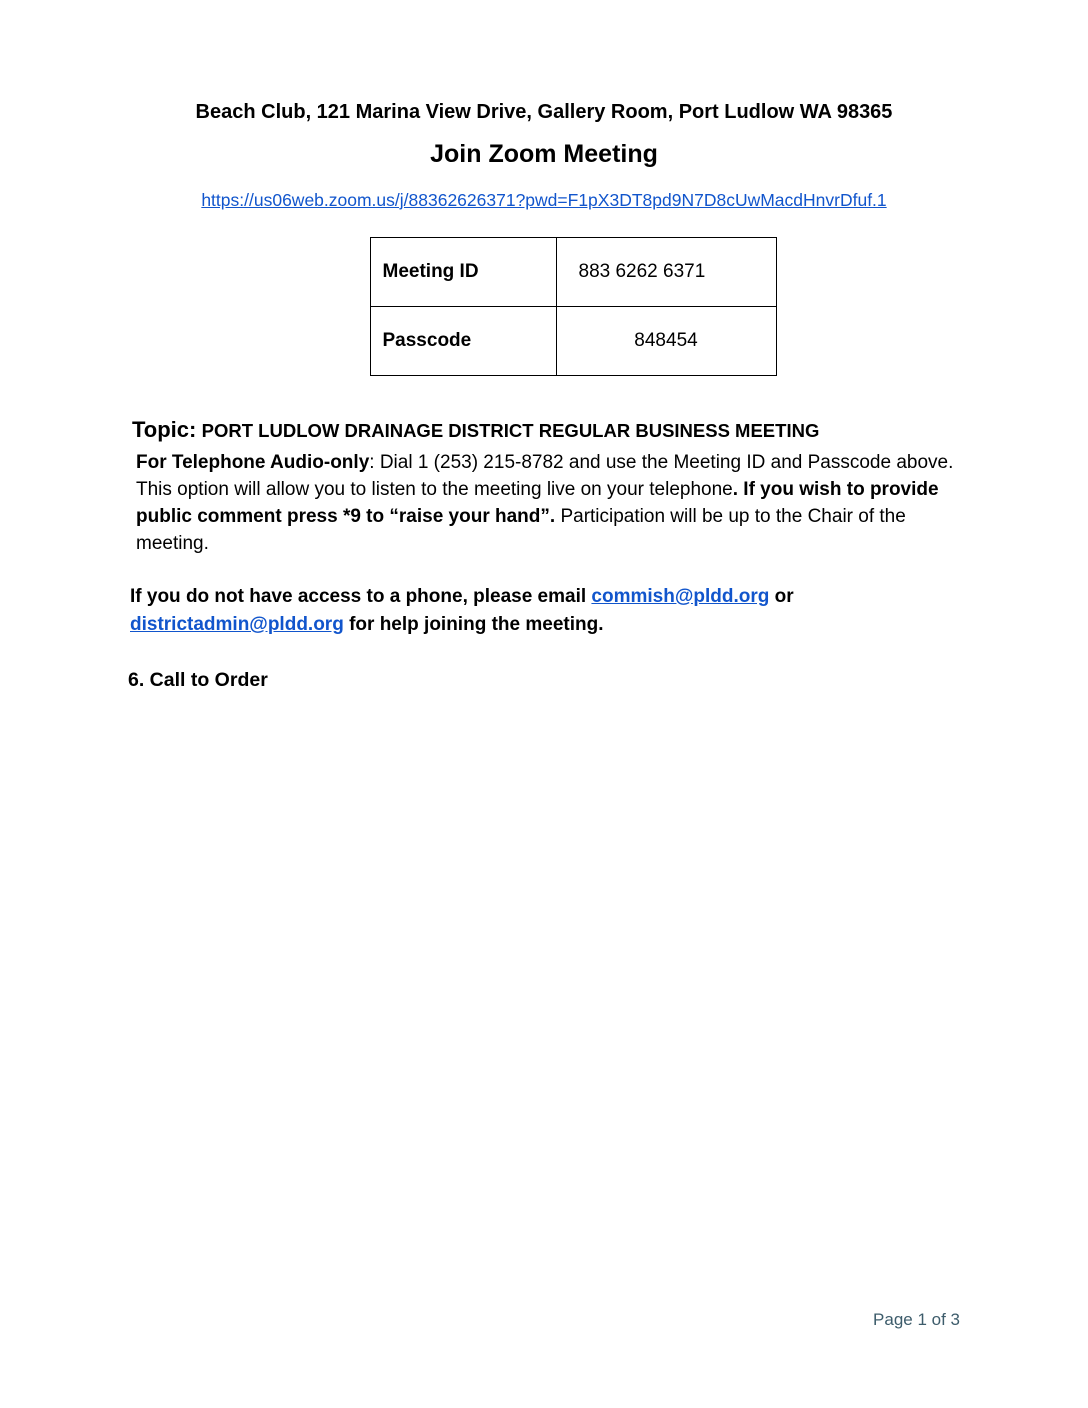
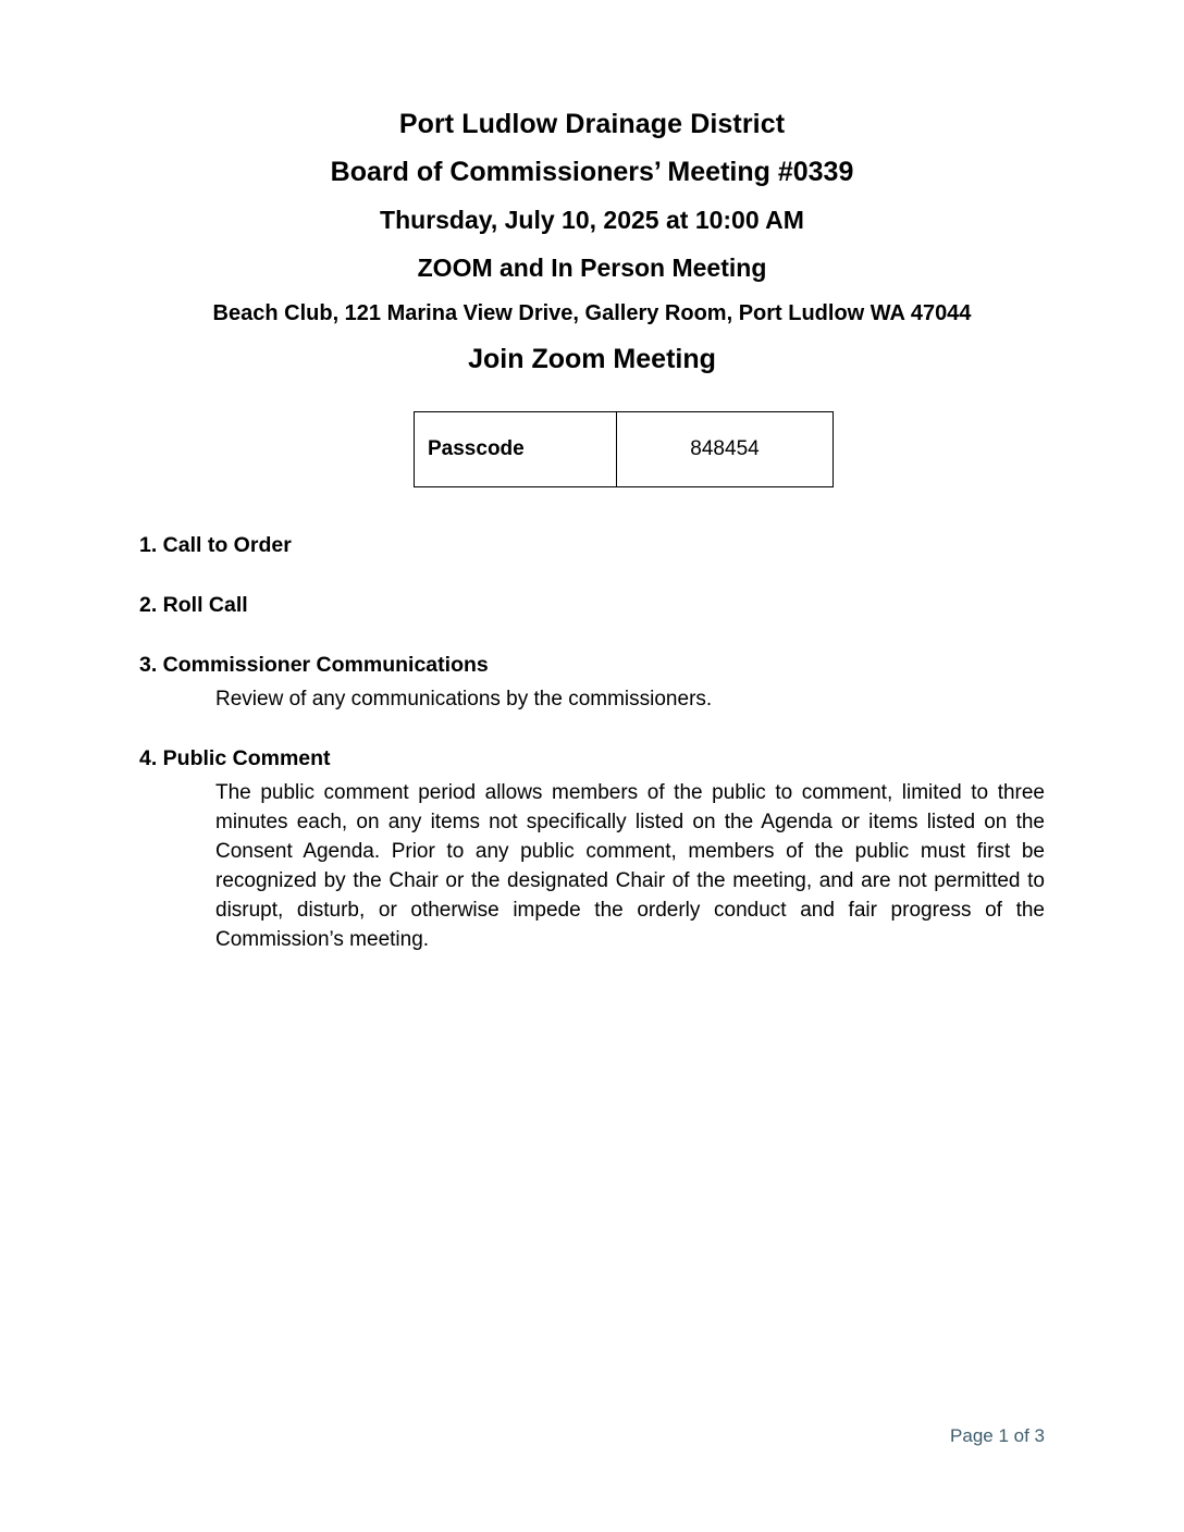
+ Port Ludlow Drainage District
+ Board of Commissioners’ Meeting #0339
+ Thursday, July 10, 2025 at 10:00 AM
+ ZOOM and In Person Meeting
- Beach Club, 121 Marina View Drive, Gallery Room, Port Ludlow WA 98365
+ Beach Club, 121 Marina View Drive, Gallery Room, Port Ludlow WA 47044
  Join Zoom Meeting
- https://us06web.zoom.us/j/88362626371?pwd=F1pX3DT8pd9N7D8cUwMacdHnvrDfuf.1
- Meeting ID	883 6262 6371
  Passcode	848454
- Topic: PORT LUDLOW DRAINAGE DISTRICT REGULAR BUSINESS MEETING
- For Telephone Audio-only: Dial 1 (253) 215-8782 and use the Meeting ID and Passcode above. This option will allow you to listen to the meeting live on your telephone. If you wish to provide public comment press *9 to “raise your hand”. Participation will be up to the Chair of the meeting.
- If you do not have access to a phone, please email commish@pldd.org or districtadmin@pldd.org for help joining the meeting.
- 6. Call to Order
+ 1. Call to Order
+ 2. Roll Call
+ 3. Commissioner Communications
+ Review of any communications by the commissioners.
+ 4. Public Comment
+ The public comment period allows members of the public to comment, limited to three minutes each, on any items not specifically listed on the Agenda or items listed on the Consent Agenda. Prior to any public comment, members of the public must first be recognized by the Chair or the designated Chair of the meeting, and are not permitted to disrupt, disturb, or otherwise impede the orderly conduct and fair progress of the Commission’s meeting.
  Page 1 of 3
